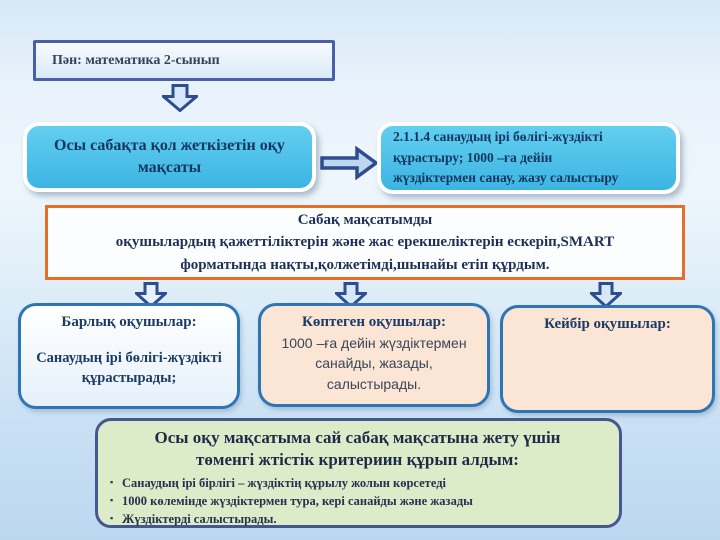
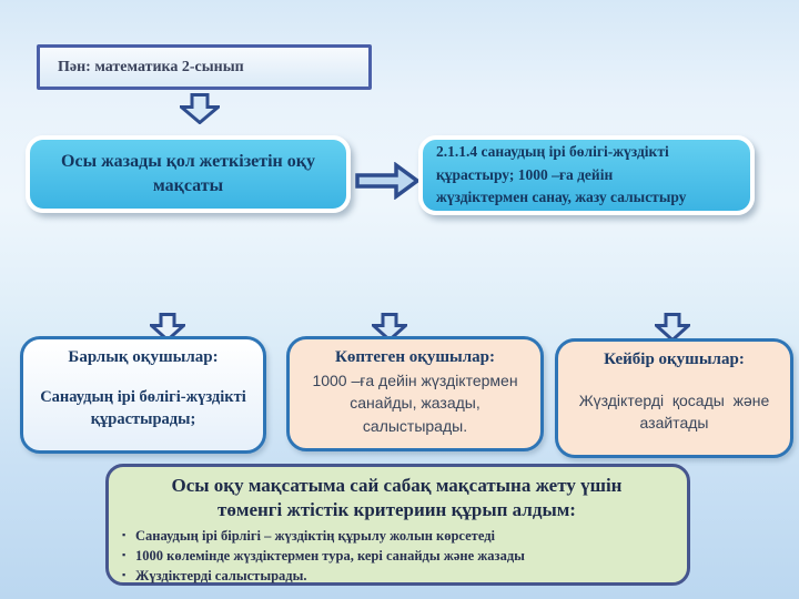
  Пән: математика 2-сынып
- Осы сабақта қол жеткізетін оқу мақсаты
+ Осы жазады қол жеткізетін оқу мақсаты
  2.1.1.4 санаудың ірі бөлігі-жүздікті
  құрастыру; 1000 –ға дейін
  жүздіктермен санау, жазу салыстыру
- Сабақ мақсатымды
- оқушылардың қажеттіліктерін және жас ерекшеліктерін ескеріп,SMART
- форматында нақты,қолжетімді,шынайы етіп құрдым.
  Барлық оқушылар:
  Санаудың ірі бөлігі-жүздікті құрастырады;
  Көптеген оқушылар:
  1000 –ға дейін жүздіктермен санайды, жазады, салыстырады.
  Кейбір оқушылар:
+ Жүздіктерді қосады және азайтады
  Осы оқу мақсатыма сай сабақ мақсатына жету үшін
  төменгі жтістік критериин құрып алдым:
  ▪
  Санаудың ірі бірлігі – жүздіктің құрылу жолын көрсетеді
  ▪
  1000 көлемінде жүздіктермен тура, кері санайды және жазады
  ▪
  Жүздіктерді салыстырады.
